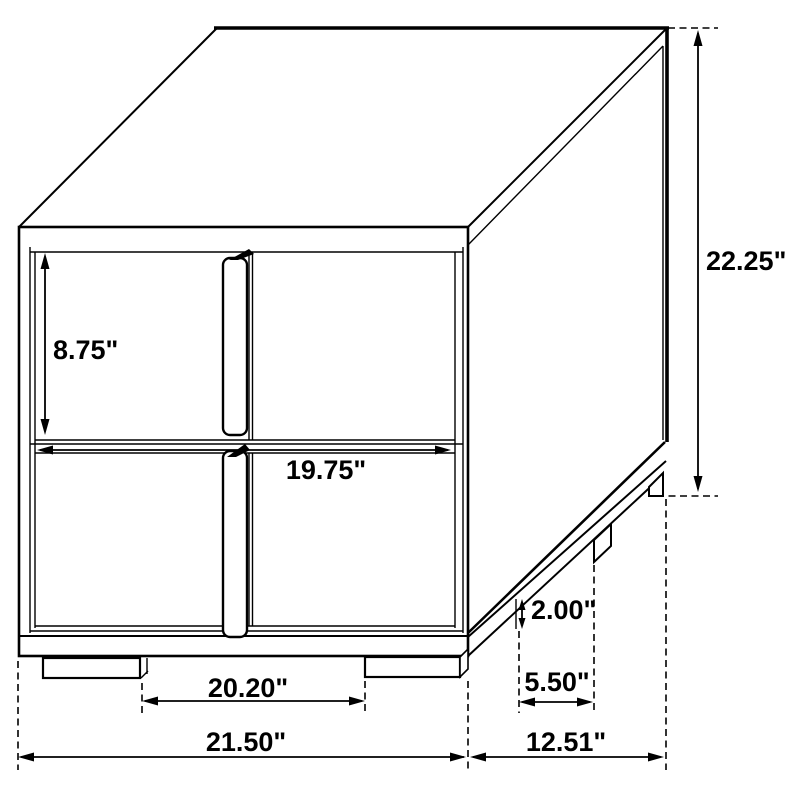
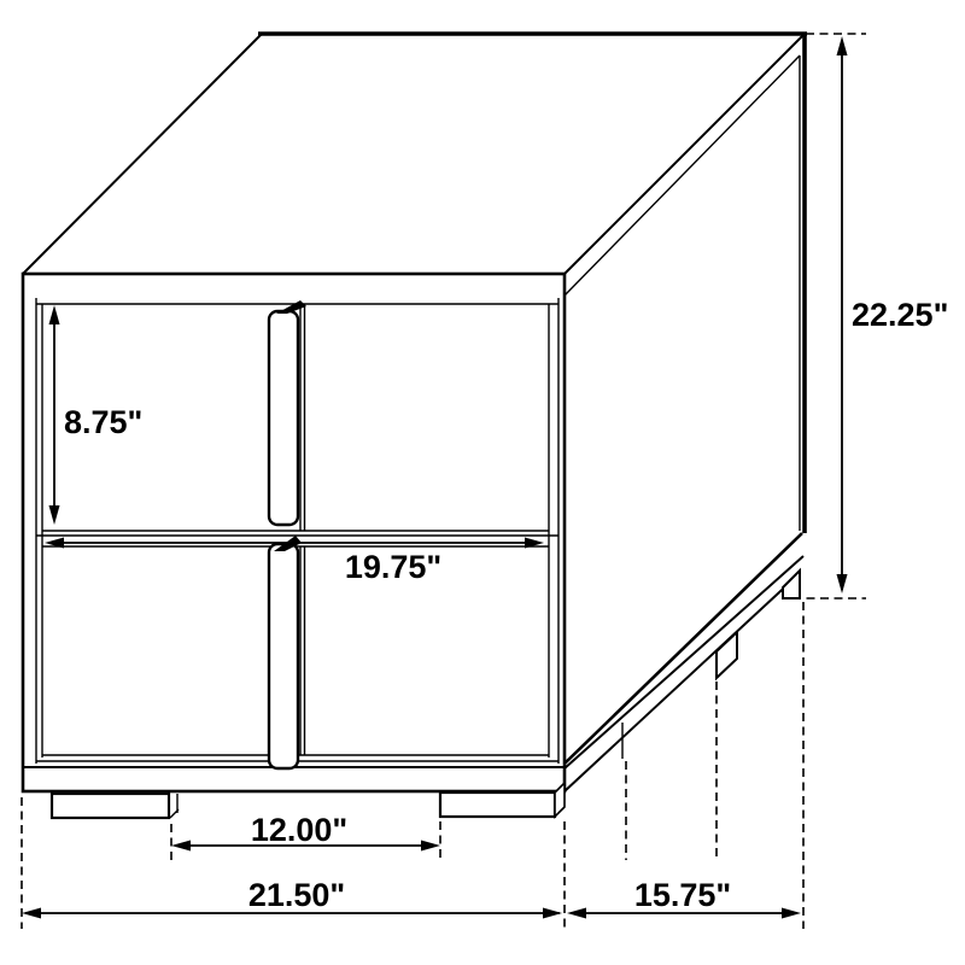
  8.75"
  19.75"
  22.25"
- 2.00"
- 5.50"
- 20.20"
+ 12.00"
  21.50"
- 12.51"
+ 15.75"
